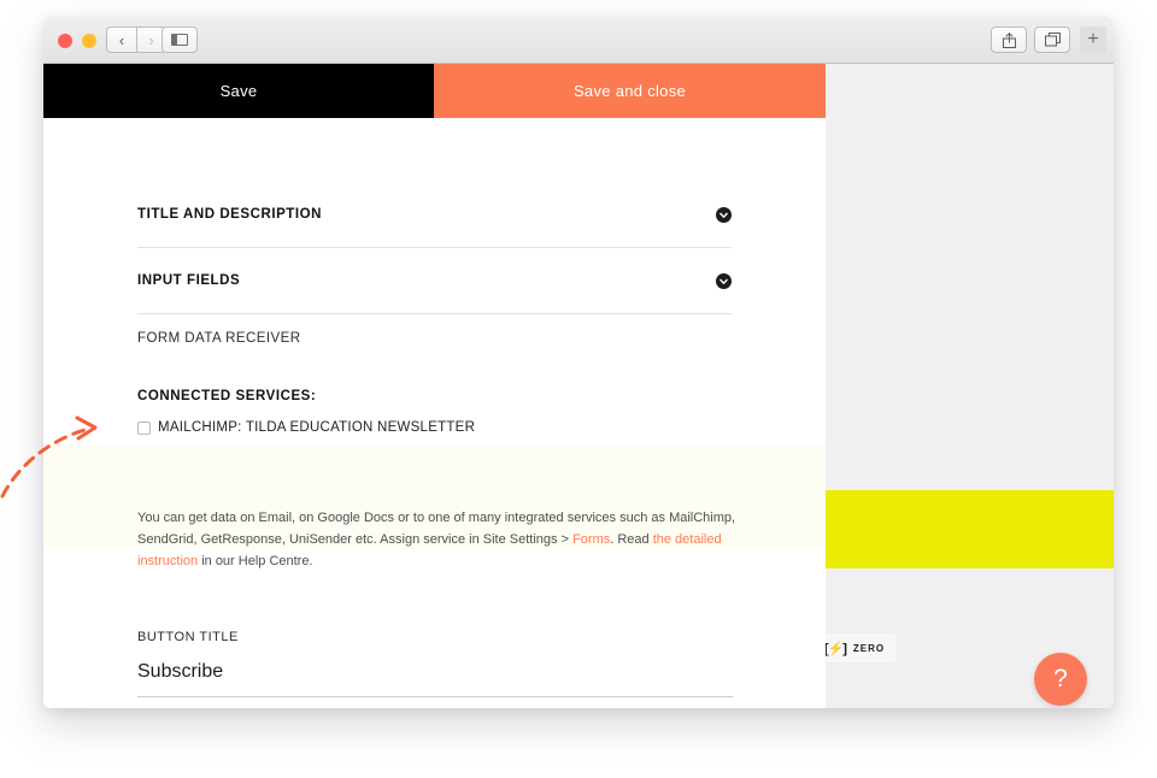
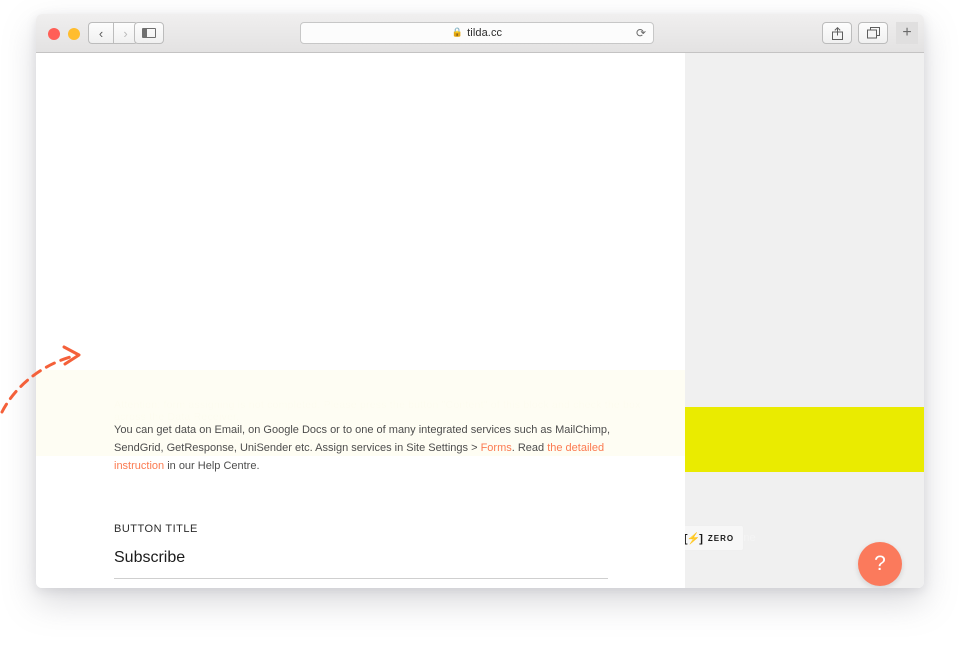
  ‹
  ›
+ 🔒 tilda.cc
+ ⟳
  +
  [⚡]
  ZERO
  ?
- Save
- Save and close
- TITLE AND DESCRIPTION
- INPUT FIELDS
- FORM DATA RECEIVER
- CONNECTED SERVICES:
- MAILCHIMP: TILDA EDUCATION NEWSLETTER
- You can get data on Email, on Google Docs or to one of many integrated services such as MailChimp, SendGrid, GetResponse, UniSender etc. Assign service in Site Settings > Forms. Read the detailed instruction in our Help Centre.
+ You can get data on Email, on Google Docs or to one of many integrated services such as MailChimp, SendGrid, GetResponse, UniSender etc. Assign services in Site Settings > Forms. Read the detailed instruction in our Help Centre.
  BUTTON TITLE
  Subscribe
